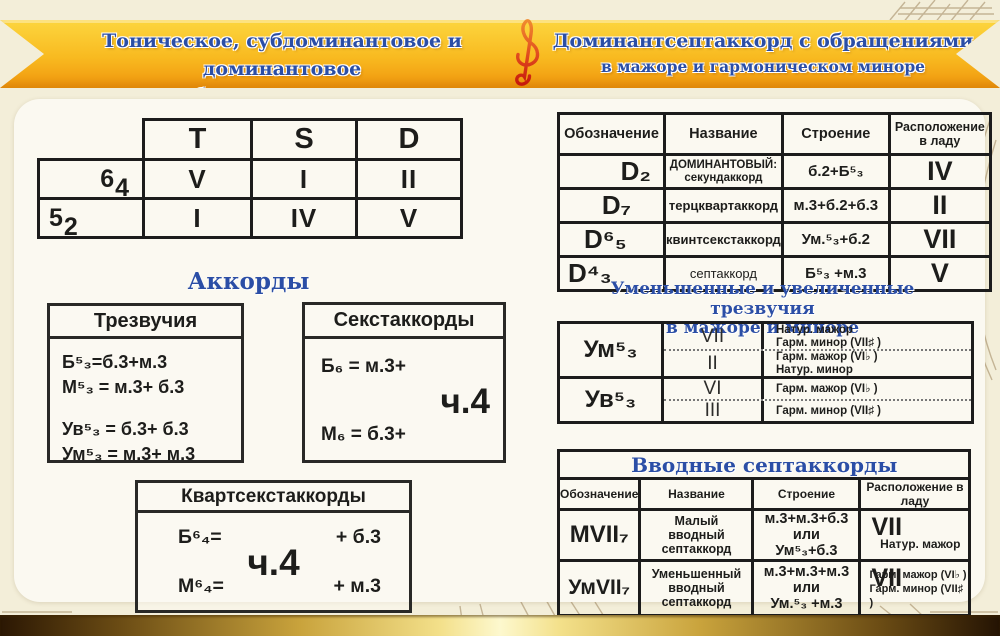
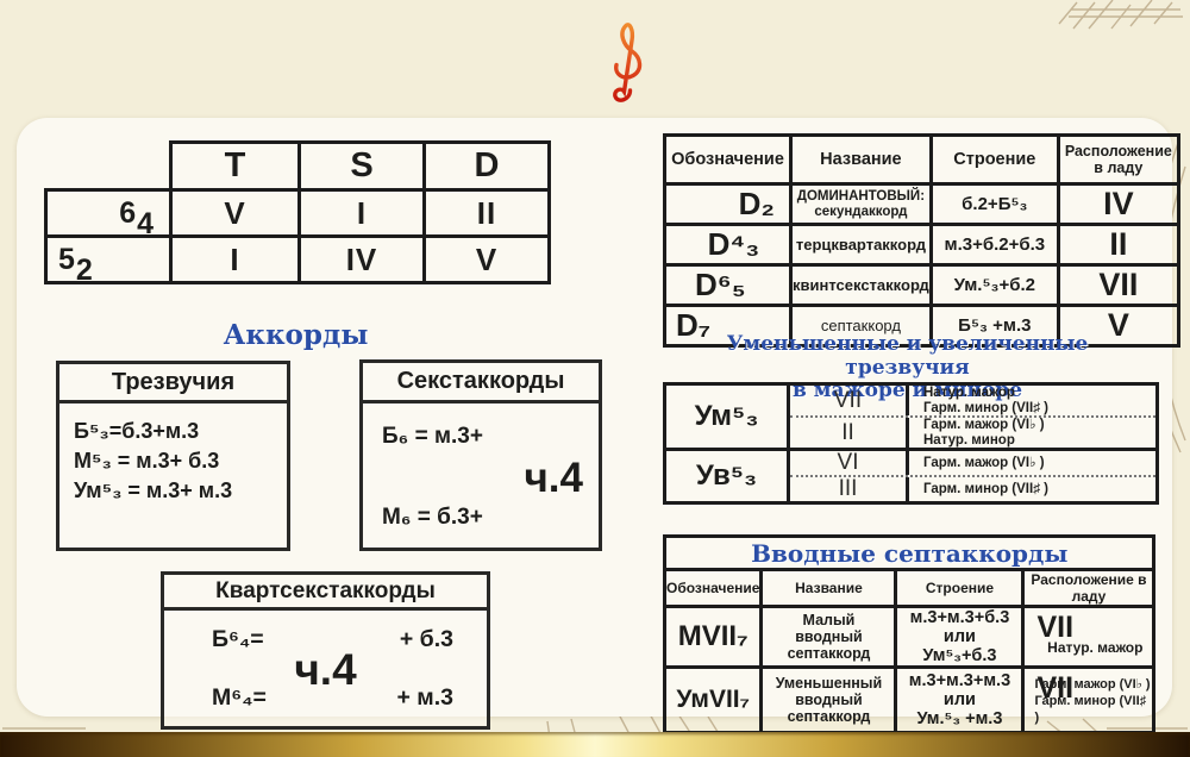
- Тоническое, субдоминантовое и доминантовое
- Доминантсептаккорд с обращениями
- в мажоре и гармоническом миноре
  	T	S	D
  64	V	I	II
  52	I	IV	V
  Аккорды
  Трезвучия
  Б⁵₃=б.3+м.3
  М⁵₃ = м.3+ б.3
- Ув⁵₃ = б.3+ б.3
  Ум⁵₃ = м.3+ м.3
  Секстаккорды
  Б₆ = м.3+
  ч.4
  М₆ = б.3+
  Квартсекстаккорды
  Б⁶₄=
  + б.3
  ч.4
  М⁶₄=
  + м.3
  Обозначение	Название	Строение	Расположение в ладу
  D₂	ДОМИНАНТОВЫЙ: секундаккорд	б.2+Б⁵₃	IV
- D₇	терцквартаккорд	м.3+б.2+б.3	II
+ D⁴₃	терцквартаккорд	м.3+б.2+б.3	II
  D⁶₅	квинтсекстаккорд	Ум.⁵₃+б.2	VII
- D⁴₃	септаккорд	Б⁵₃ +м.3	V
+ D₇	септаккорд	Б⁵₃ +м.3	V
  Уменьшенные и увеличенные трезвучия
  в мажоре и миноре
  Ум⁵₃
  VII
  Натур. мажор
  Гарм. минор (VII♯ )
  II
  Гарм. мажор (VI♭ )
  Натур. минор
  Ув⁵₃
  VI
  Гарм. мажор (VI♭ )
  III
  Гарм. минор (VII♯ )
  Вводные септаккорды
  Обозначение	Название	Строение	Расположение в ладу
  MVII₇	Малый вводный септаккорд	м.3+м.3+б.3 или Ум⁵₃+б.3	VII Натур. мажор
  УмVII₇	Уменьшенный вводный септаккорд	м.3+м.3+м.3 или Ум.⁵₃ +м.3	VII Гарм. мажор (VI♭ ) Гарм. минор (VII♯ )
